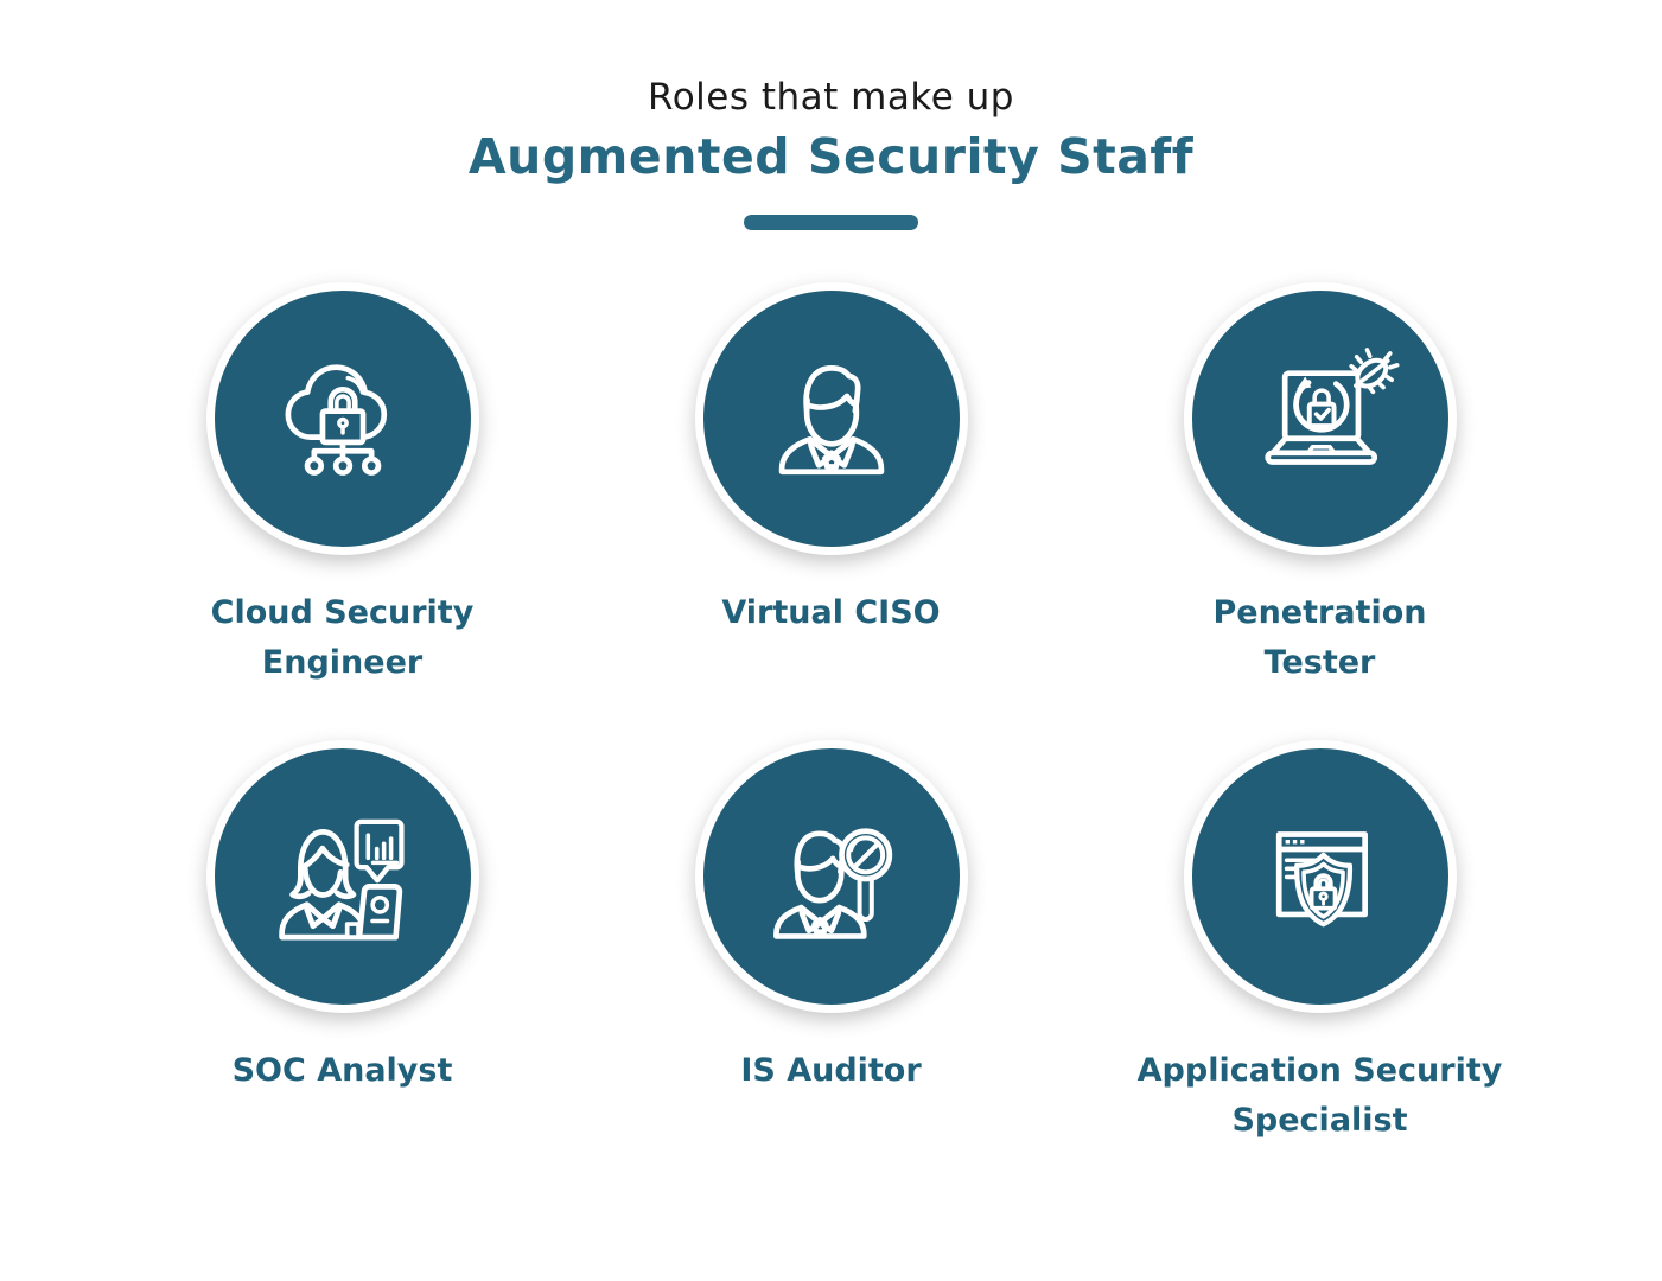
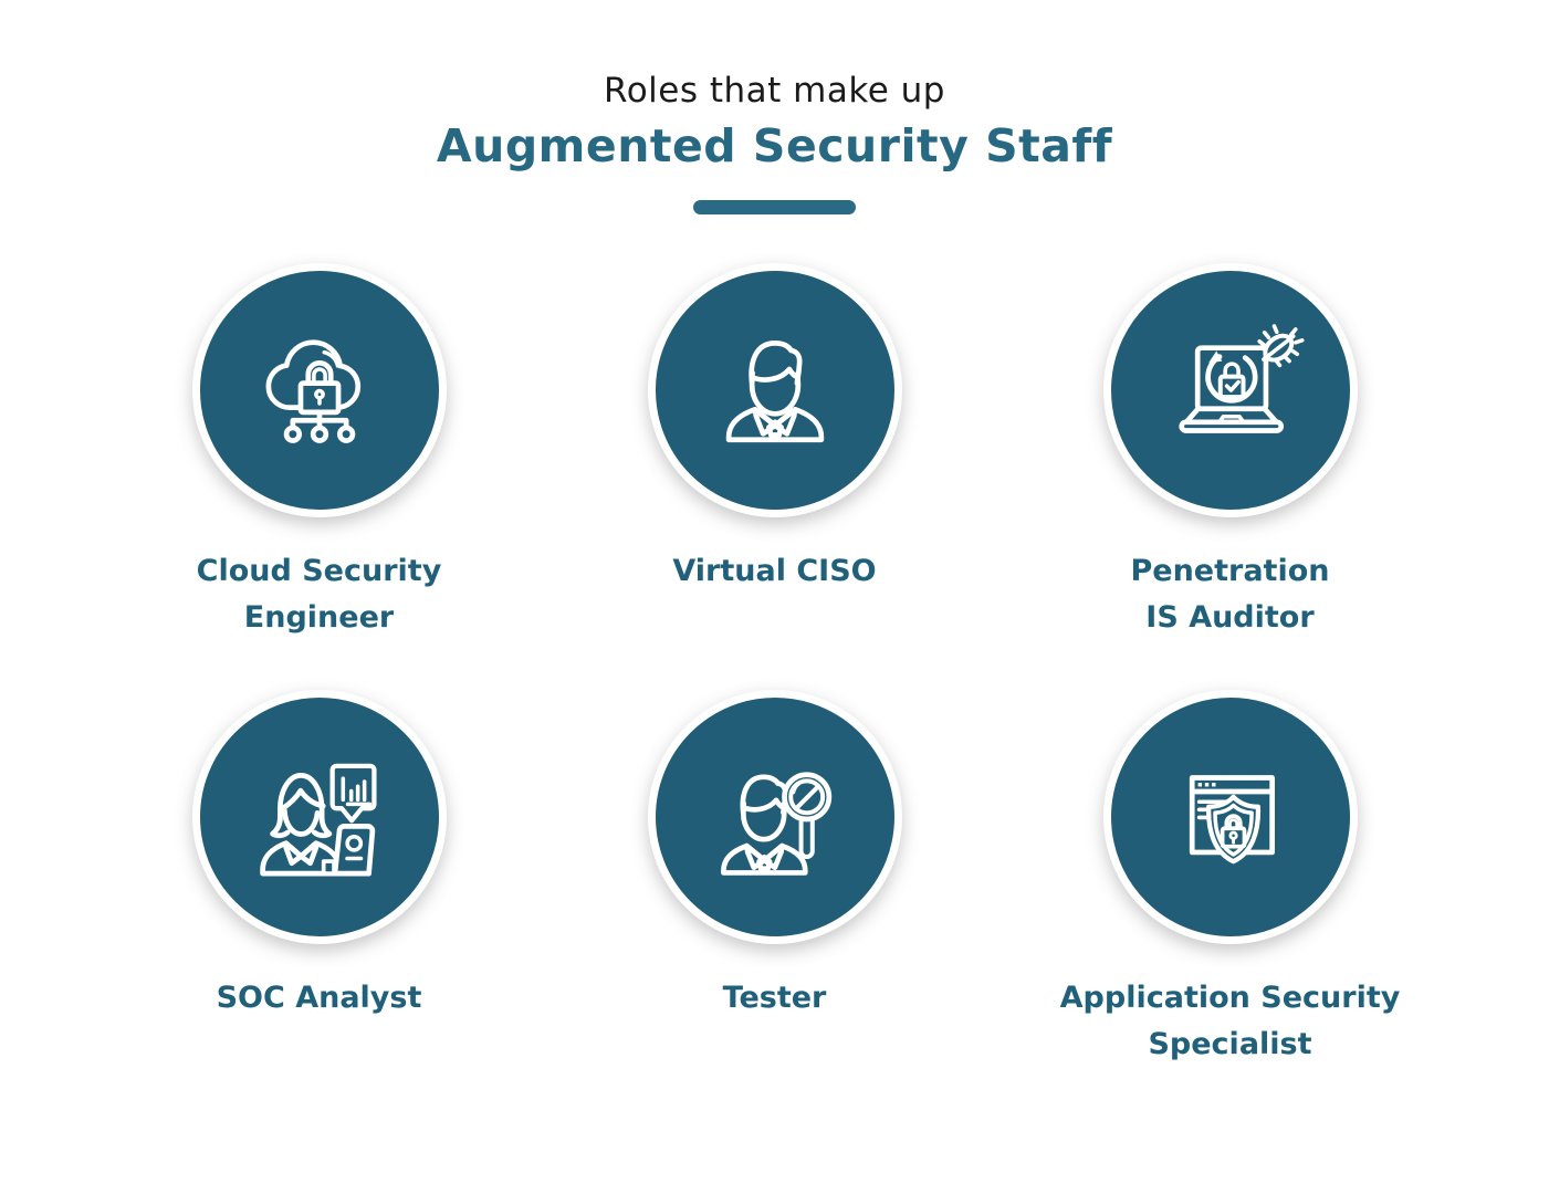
  Roles that make up
  Augmented Security Staff
  Cloud Security
  Engineer
  Virtual CISO
  Penetration
- Tester
+ IS Auditor
  SOC Analyst
- IS Auditor
+ Tester
  Application Security
  Specialist
